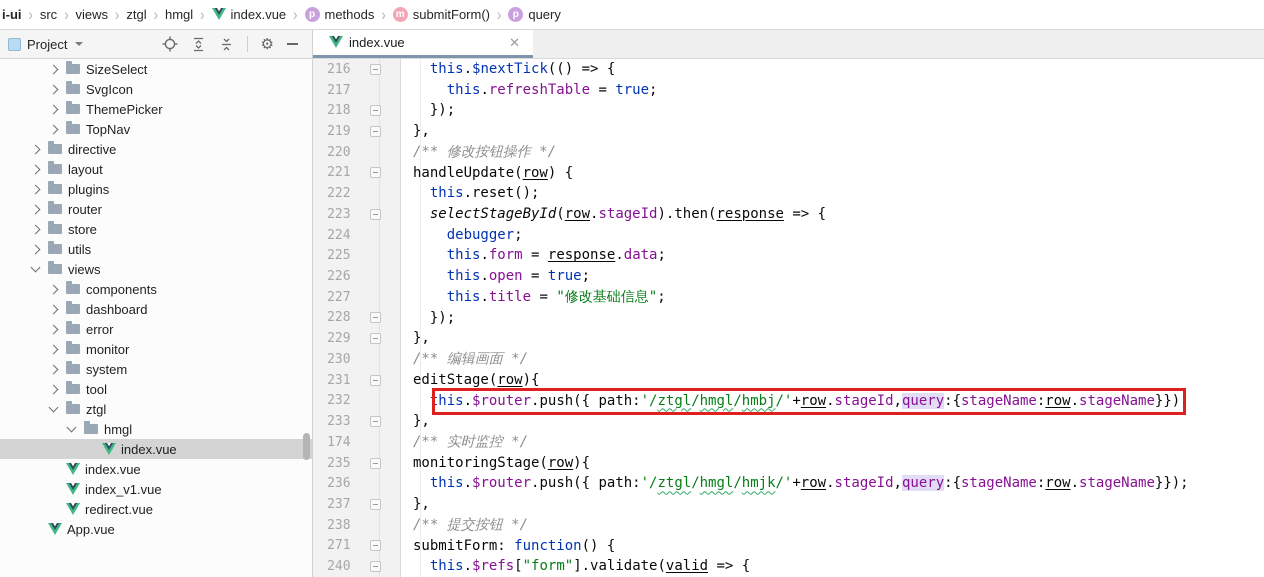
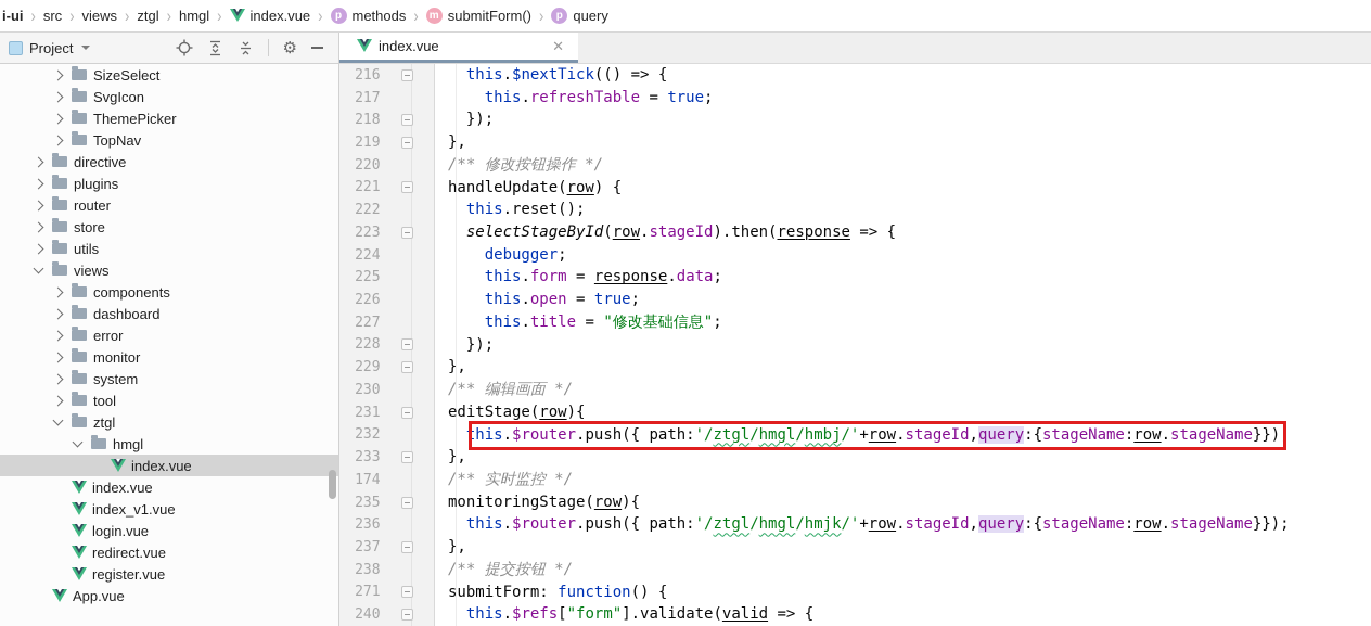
  i-ui
  ›
  src
  ›
  views
  ›
  ztgl
  ›
  hmgl
  ›
  index.vue
  ›
  p
  methods
  ›
  m
  submitForm()
  ›
  p
  query
  Project
  ⚙
  index.vue
  ✕
  SizeSelect
  SvgIcon
  ThemePicker
  TopNav
  directive
- layout
  plugins
  router
  store
  utils
  views
  components
  dashboard
  error
  monitor
  system
  tool
  ztgl
  hmgl
  index.vue
  index.vue
  index_v1.vue
+ login.vue
  redirect.vue
+ register.vue
  App.vue
  216
  217
  218
  219
  220
  221
  222
  223
  224
  225
  226
  227
  228
  229
  230
  231
  232
  233
  174
  235
  236
  237
  238
  271
  240
  this.$nextTick(() => {
  this.refreshTable = true;
  });
  },
  /** 修改按钮操作 */
  handleUpdate(row) {
  this.reset();
  selectStageById(row.stageId).then(response => {
  debugger;
  this.form = response.data;
  this.open = true;
  this.title = "修改基础信息";
  });
  },
  /** 编辑画面 */
  editStage(row){
  this.$router.push({ path:'/ztgl/hmgl/hmbj/'+row.stageId,query:{stageName:row.stageName}});
  },
  /** 实时监控 */
  monitoringStage(row){
  this.$router.push({ path:'/ztgl/hmgl/hmjk/'+row.stageId,query:{stageName:row.stageName}});
  },
  /** 提交按钮 */
  submitForm: function() {
  this.$refs["form"].validate(valid => {
